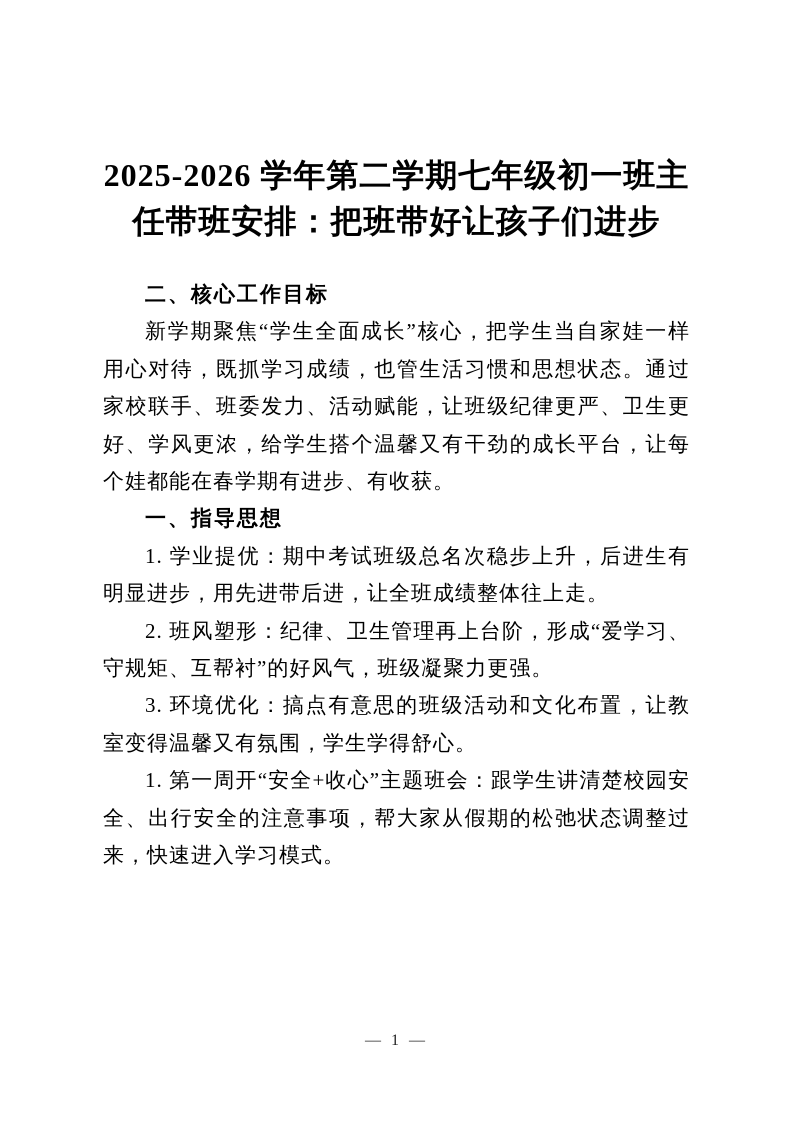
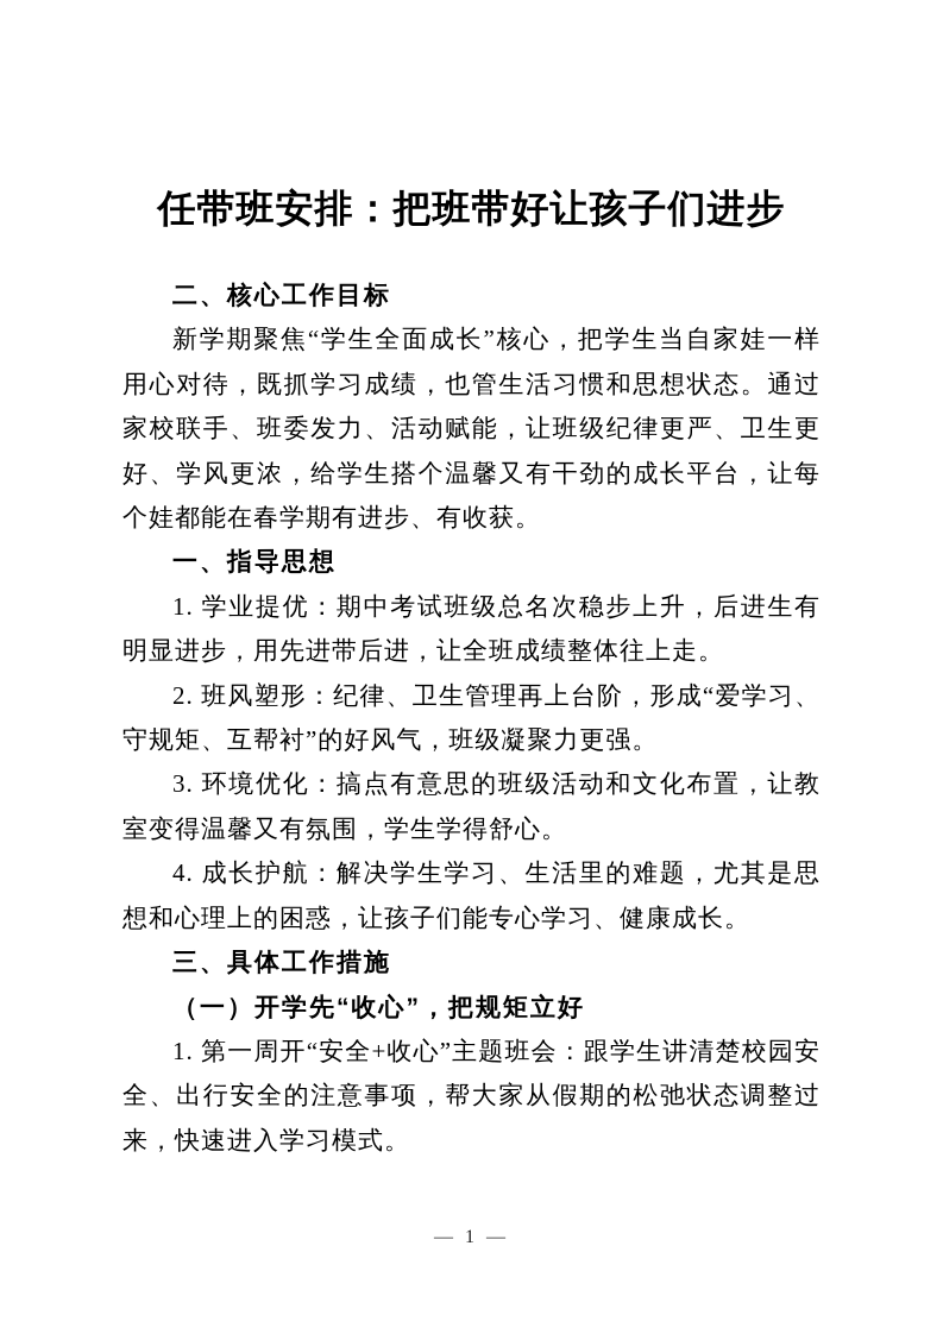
- 2025-2026 学年第二学期七年级初一班主
  任带班安排：把班带好让孩子们进步
  二、核心工作目标
  新学期聚焦“学生全面成长”核心，把学生当自家娃一样用心对待，既抓学习成绩，也管生活习惯和思想状态。通过家校联手、班委发力、活动赋能，让班级纪律更严、卫生更好、学风更浓，给学生搭个温馨又有干劲的成长平台，让每个娃都能在春学期有进步、有收获。
  一、指导思想
  1. 学业提优：期中考试班级总名次稳步上升，后进生有明显进步，用先进带后进，让全班成绩整体往上走。
  2. 班风塑形：纪律、卫生管理再上台阶，形成“爱学习、守规矩、互帮衬”的好风气，班级凝聚力更强。
  3. 环境优化：搞点有意思的班级活动和文化布置，让教室变得温馨又有氛围，学生学得舒心。
+ 4. 成长护航：解决学生学习、生活里的难题，尤其是思想和心理上的困惑，让孩子们能专心学习、健康成长。
+ 三、具体工作措施
+ （一）开学先“收心”，把规矩立好
  1. 第一周开“安全+收心”主题班会：跟学生讲清楚校园安全、出行安全的注意事项，帮大家从假期的松弛状态调整过来，快速进入学习模式。
  — 1 —
